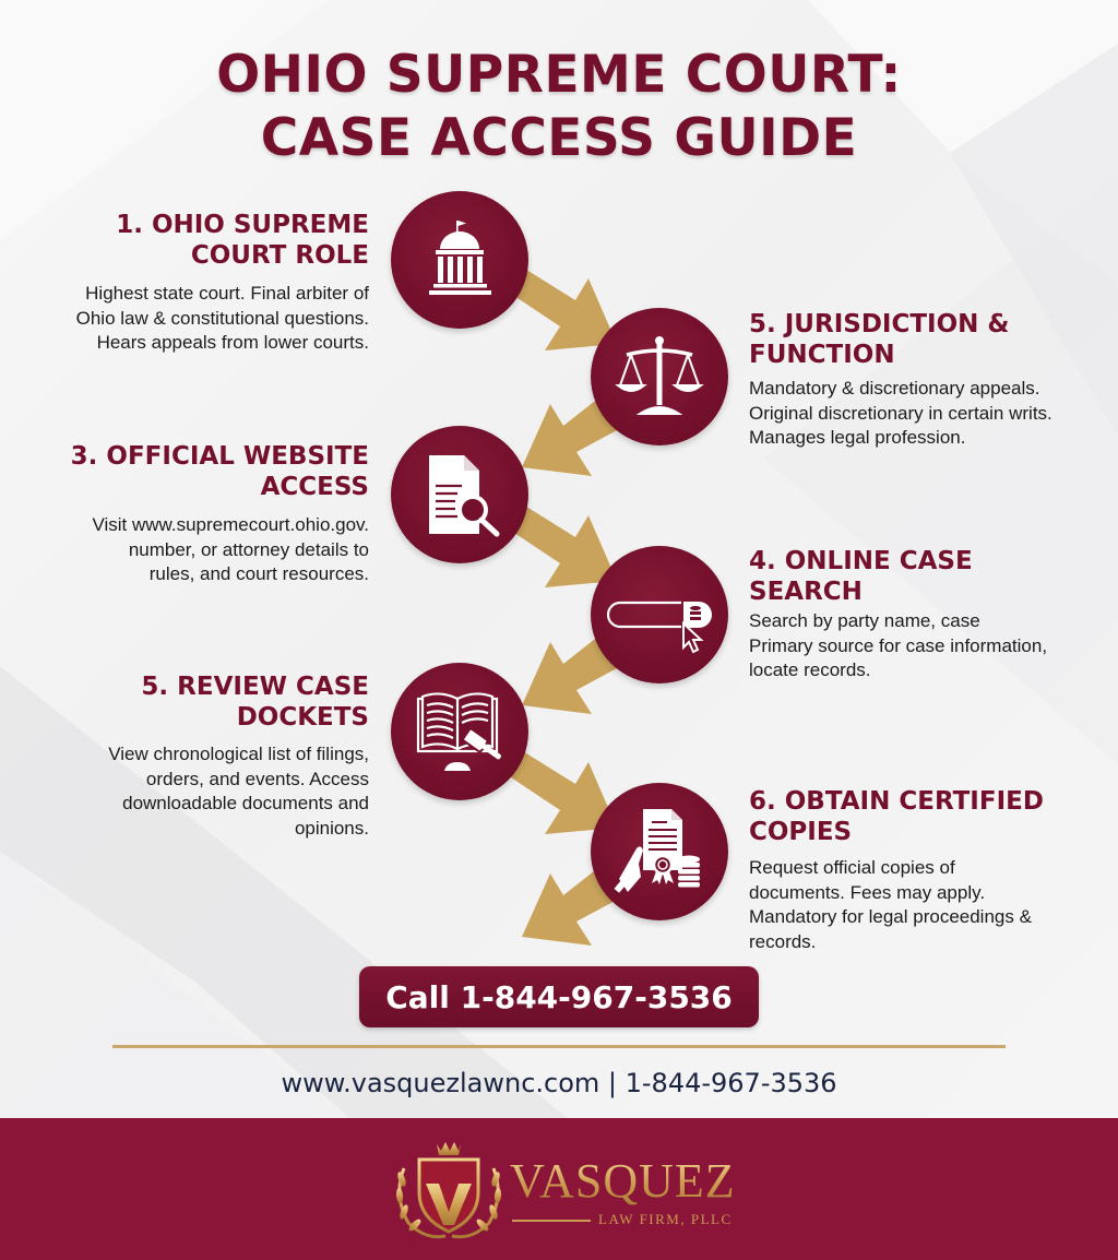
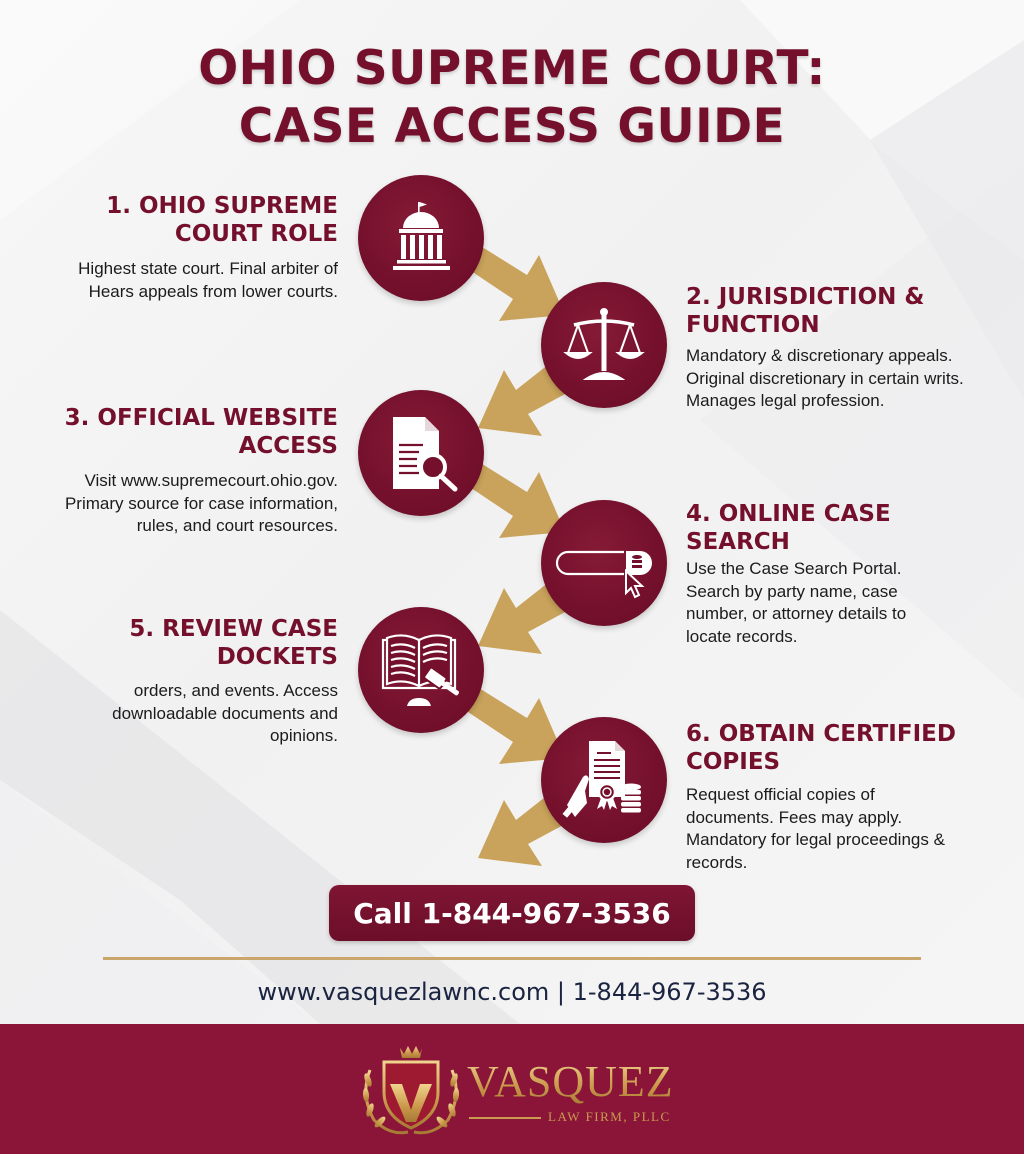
  OHIO SUPREME COURT:
  CASE ACCESS GUIDE
  1. OHIO SUPREME
  COURT ROLE
  Highest state court. Final arbiter of
- Ohio law & constitutional questions.
  Hears appeals from lower courts.
- 5. JURISDICTION &
+ 2. JURISDICTION &
  FUNCTION
  Mandatory & discretionary appeals.
  Original discretionary in certain writs.
  Manages legal profession.
  3. OFFICIAL WEBSITE
  ACCESS
  Visit www.supremecourt.ohio.gov.
- number, or attorney details to
+ Primary source for case information,
  rules, and court resources.
  4. ONLINE CASE
  SEARCH
+ Use the Case Search Portal.
  Search by party name, case
- Primary source for case information,
+ number, or attorney details to
  locate records.
  5. REVIEW CASE
  DOCKETS
- View chronological list of filings,
  orders, and events. Access
  downloadable documents and
  opinions.
  6. OBTAIN CERTIFIED
  COPIES
  Request official copies of
  documents. Fees may apply.
  Mandatory for legal proceedings &
  records.
  Call 1-844-967-3536
  www.vasquezlawnc.com | 1-844-967-3536
  VASQUEZ
  LAW FIRM, PLLC
